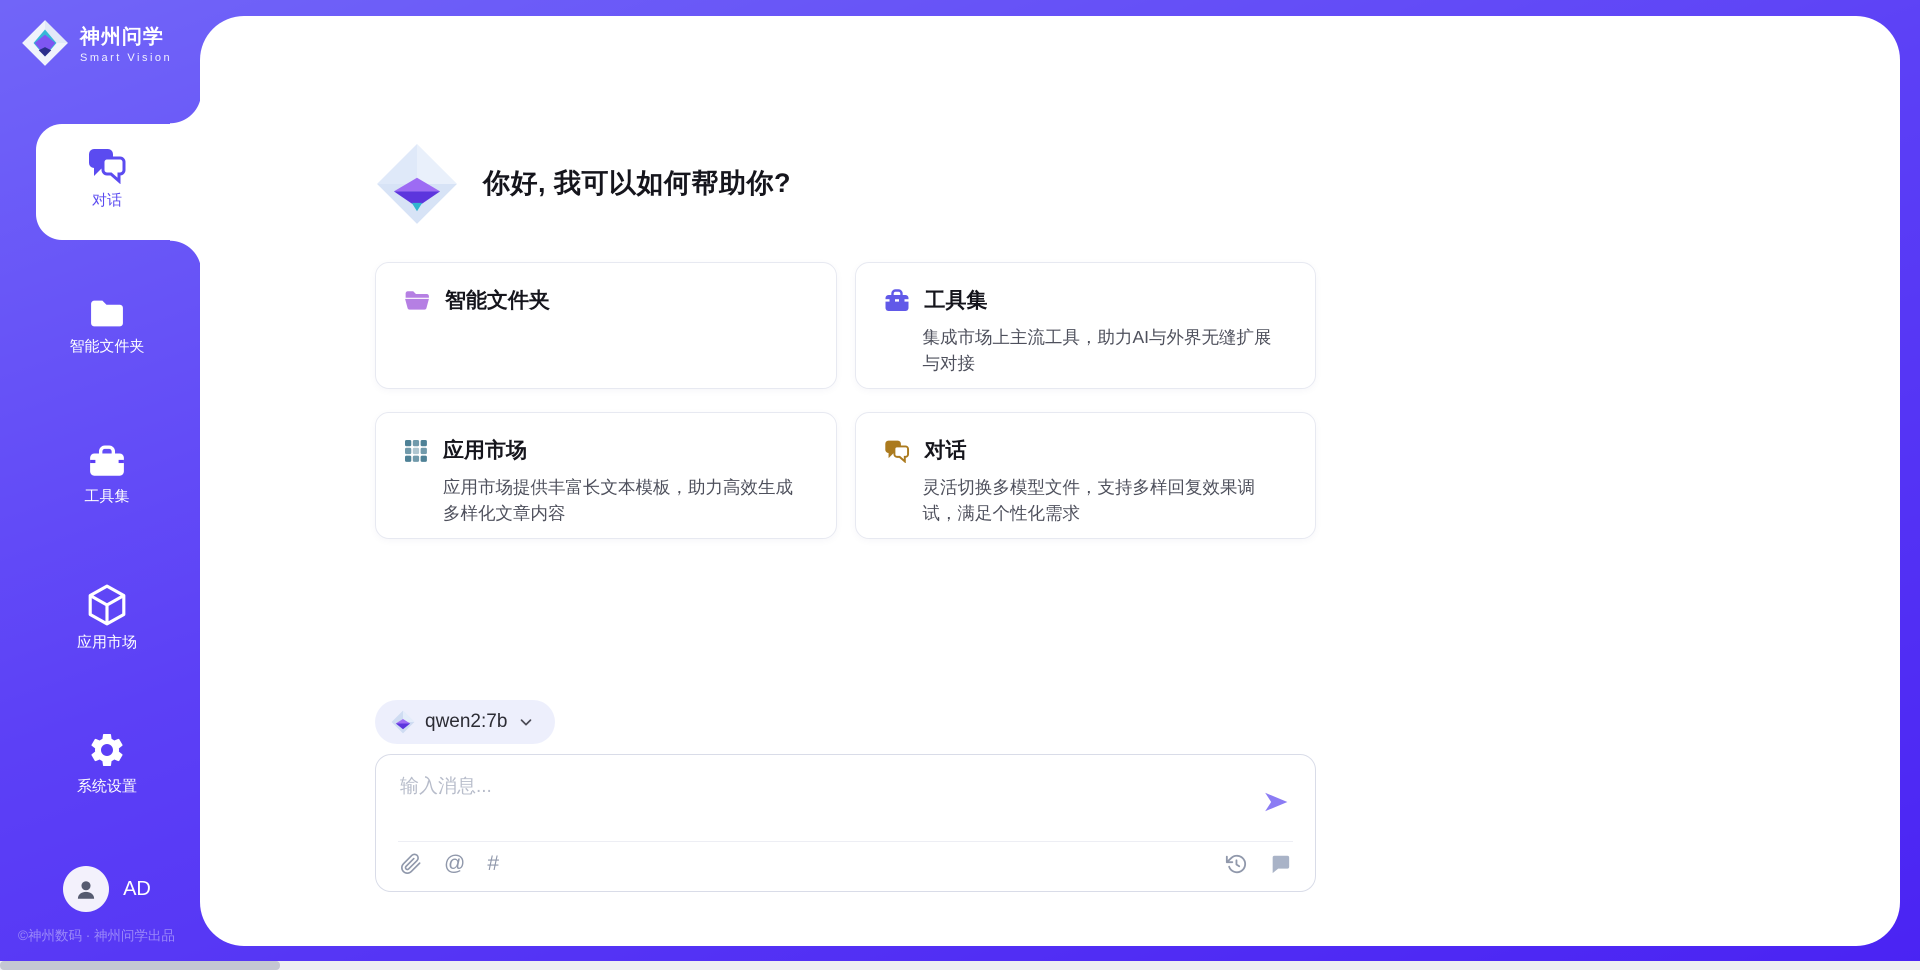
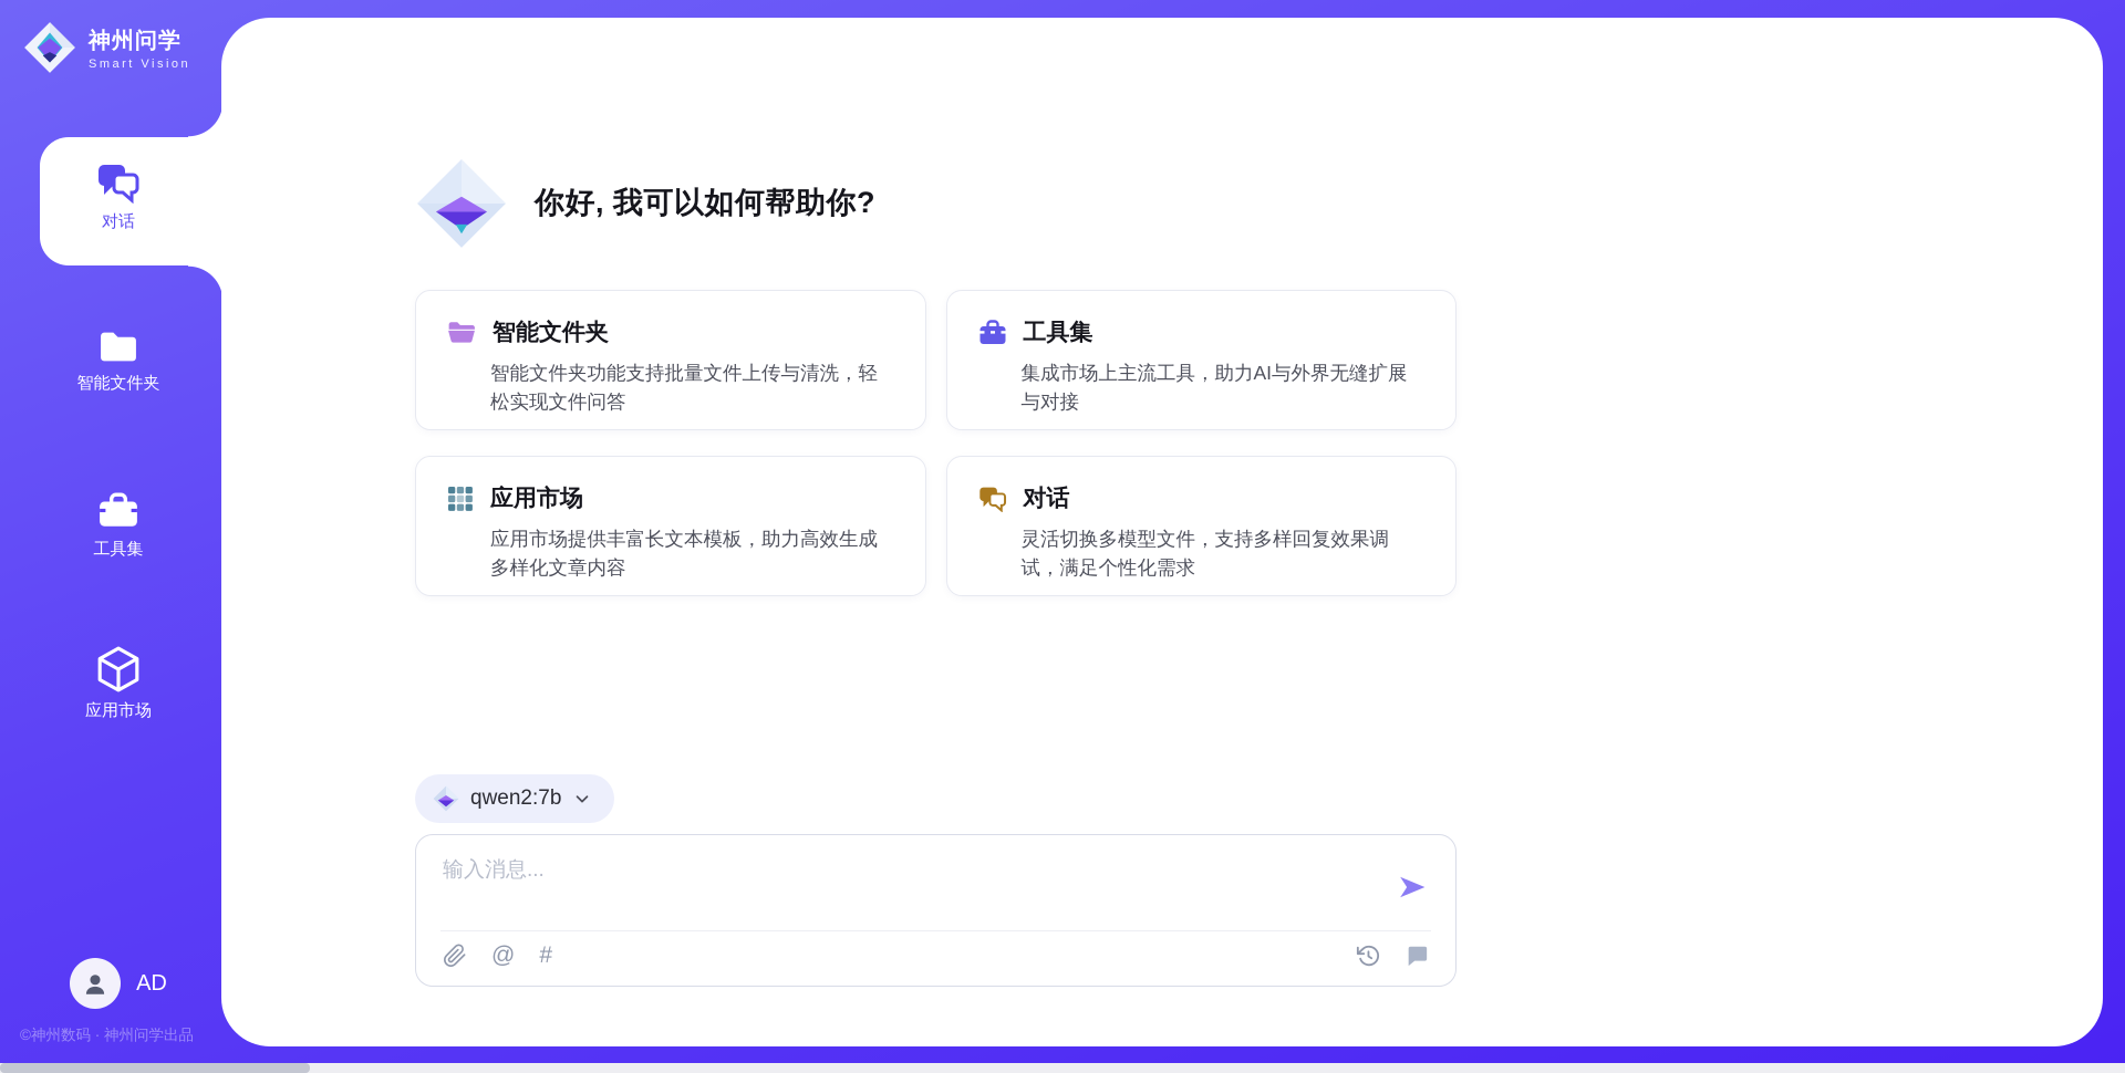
  神州问学
  Smart Vision
  对话
  智能文件夹
  工具集
  应用市场
- 系统设置
  AD
  ©神州数码 · 神州问学出品
  你好, 我可以如何帮助你?
  智能文件夹
+ 智能文件夹功能支持批量文件上传与清洗，轻松实现文件问答
  工具集
  集成市场上主流工具，助力AI与外界无缝扩展与对接
  应用市场
  应用市场提供丰富长文本模板，助力高效生成多样化文章内容
  对话
  灵活切换多模型文件，支持多样回复效果调试，满足个性化需求
  qwen2:7b
  输入消息...
  @
  #
